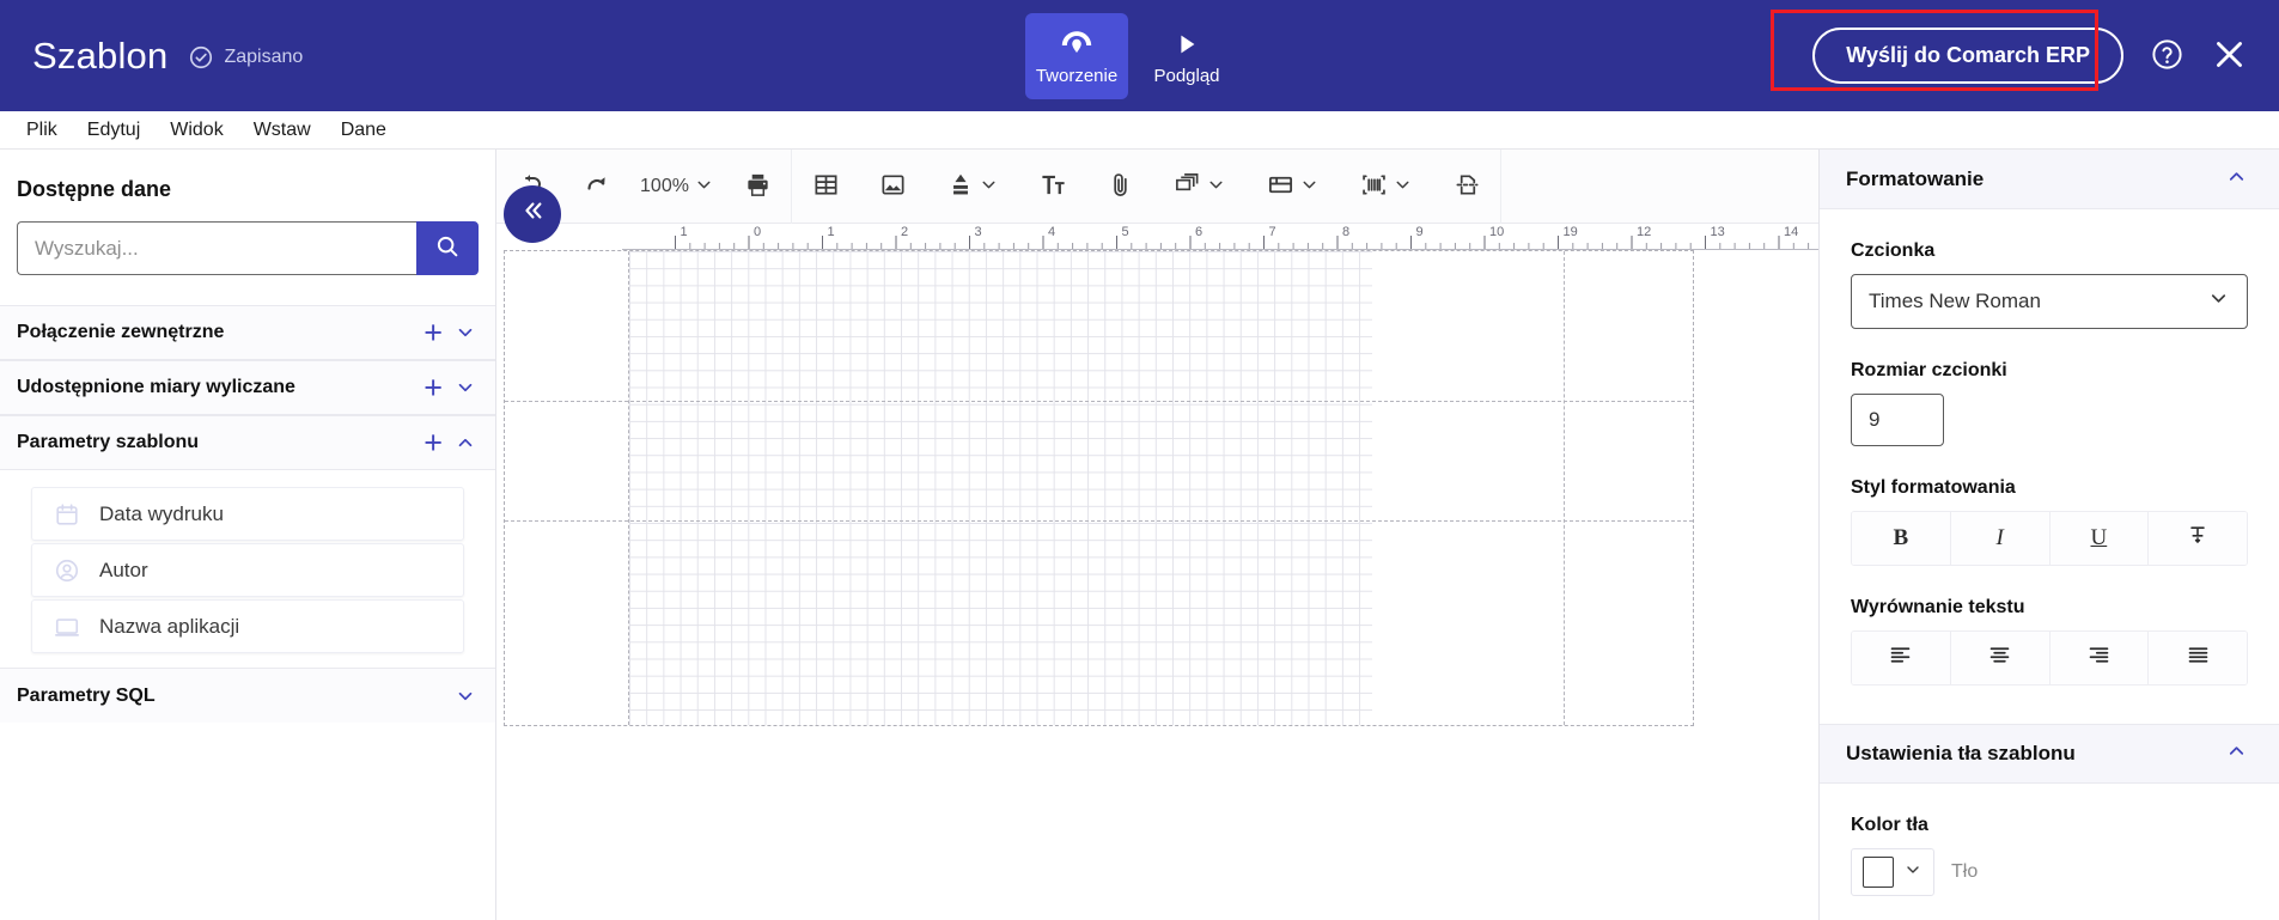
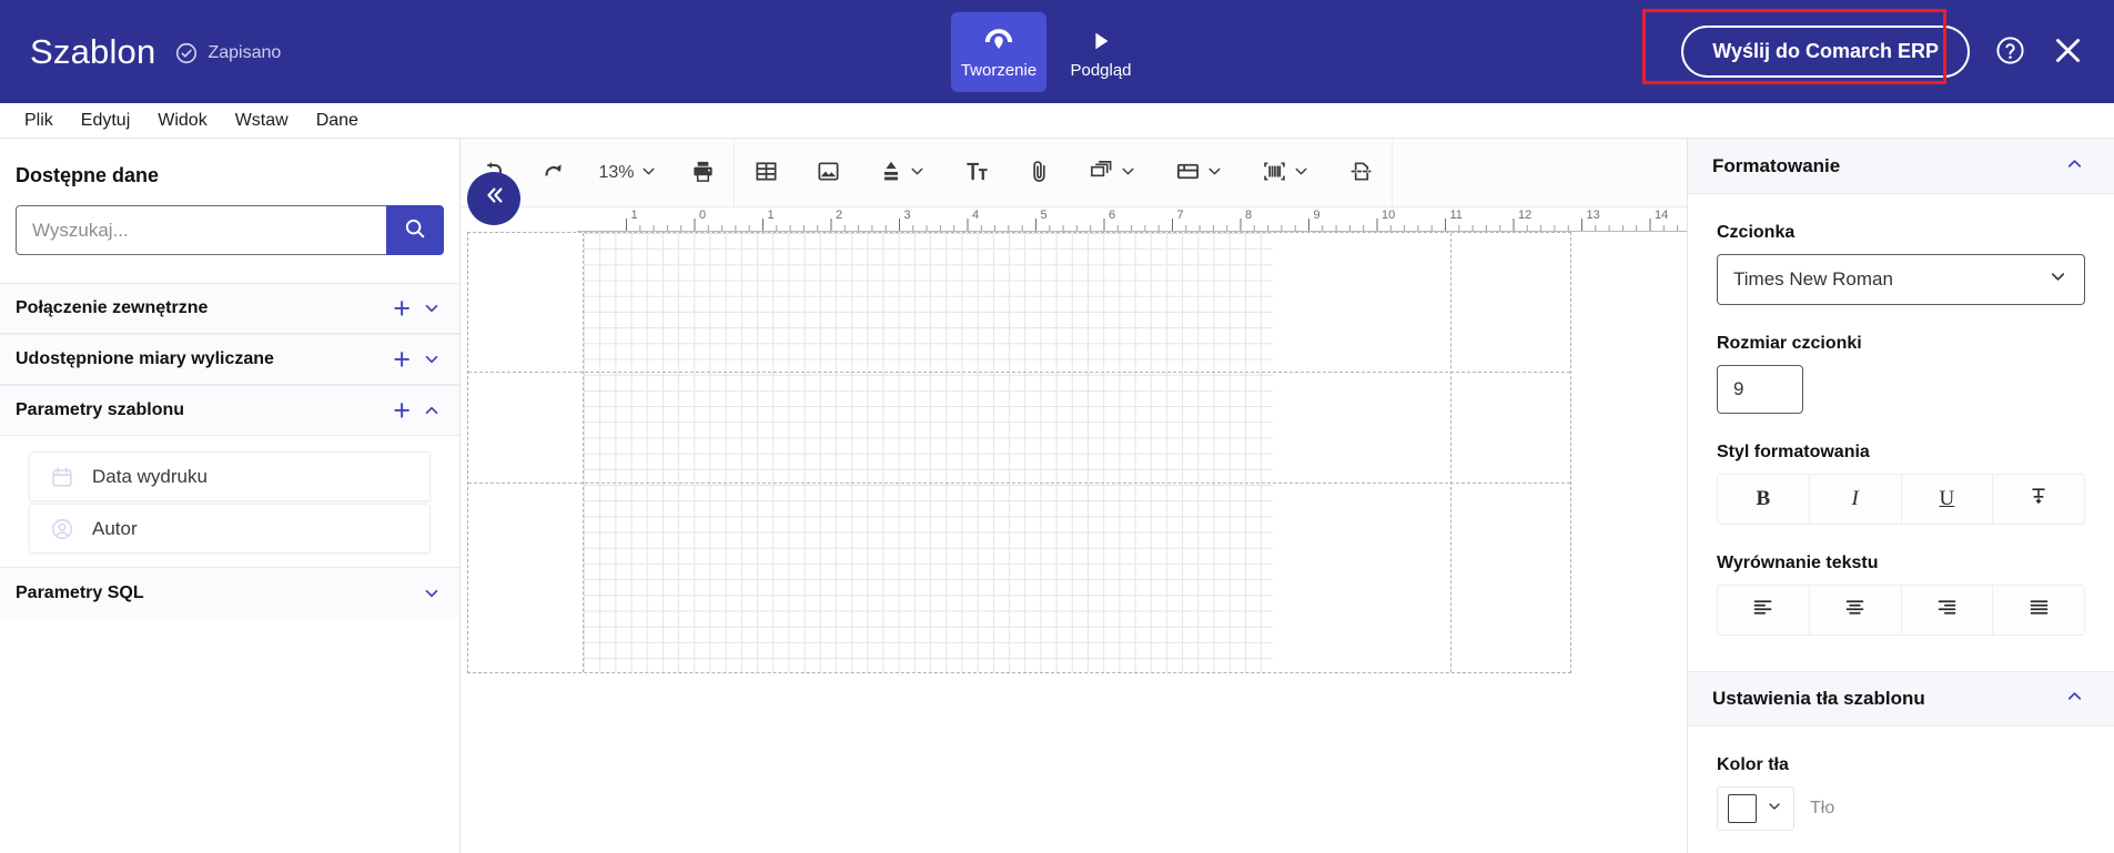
  Szablon
  Zapisano
  Tworzenie
  Podgląd
  Wyślij do Comarch ERP
  Plik
  Edytuj
  Widok
  Wstaw
  Dane
  Dostępne dane
  Wyszukaj...
  Połączenie zewnętrzne
  +
  Udostępnione miary wyliczane
  +
  Parametry szablonu
  +
  Data wydruku
  Autor
- Nazwa aplikacji
  Parametry SQL
- 100%
+ 13%
  1
  0
  1
  2
  3
  4
  5
  6
  7
  8
  9
  10
- 19
+ 11
  12
  13
  14
  Formatowanie
  Czcionka
  Times New Roman
  Rozmiar czcionki
  9
  Styl formatowania
  B
  I
  U
  Wyrównanie tekstu
  Ustawienia tła szablonu
  Kolor tła
  Tło
